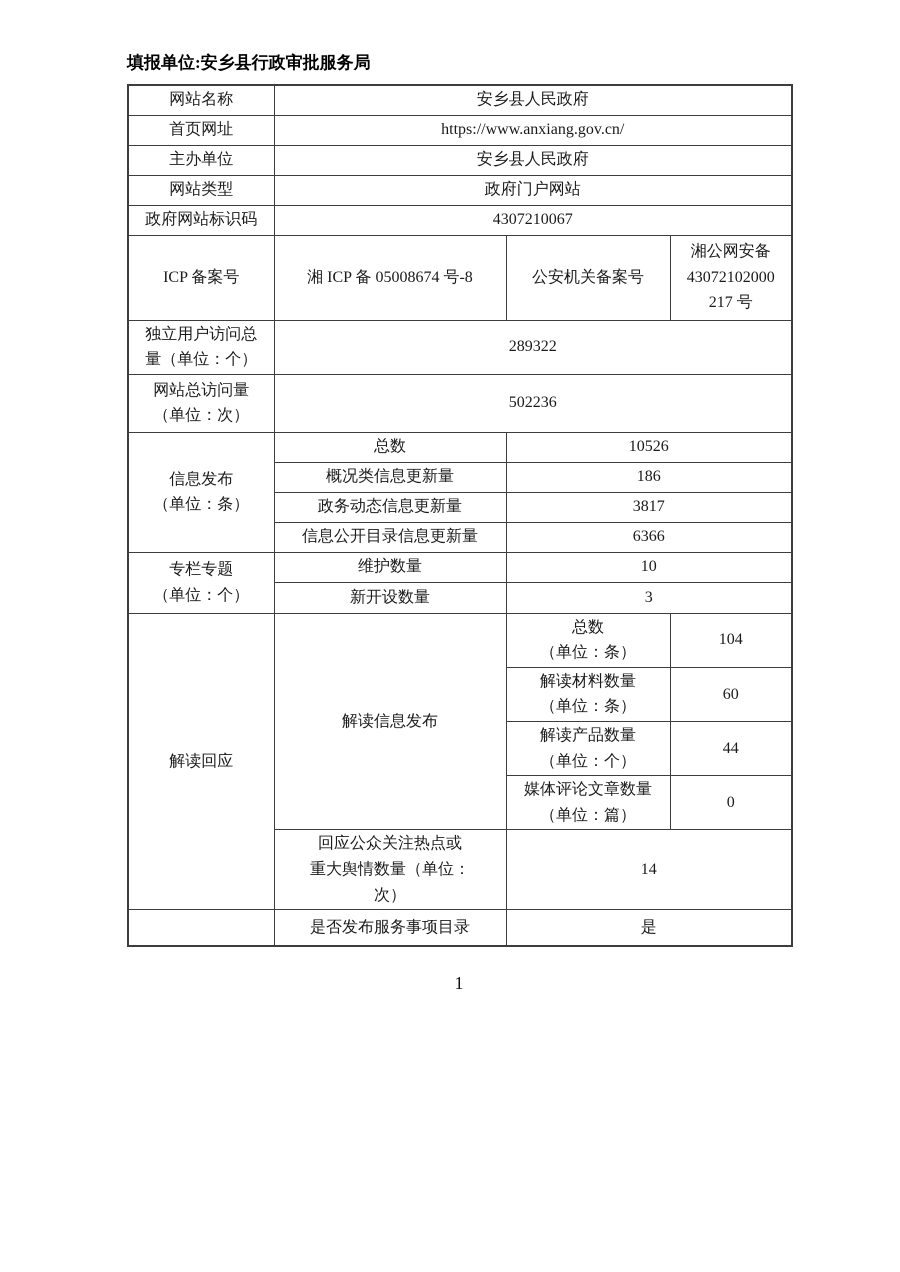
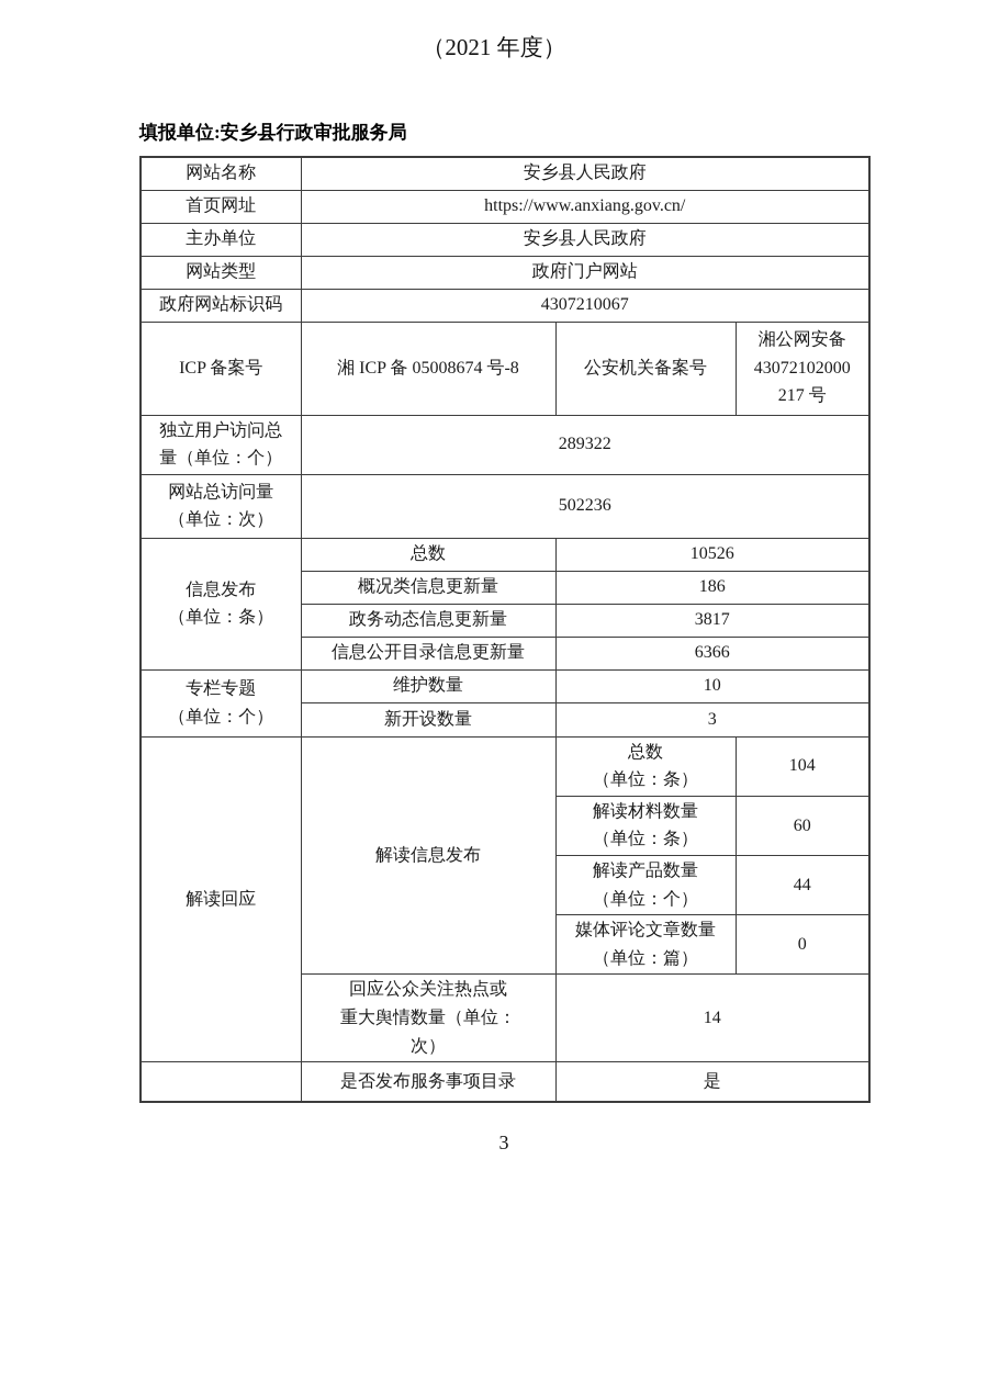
+ （2021 年度）
  填报单位:安乡县行政审批服务局
  网站名称	安乡县人民政府
  首页网址	https://www.anxiang.gov.cn/
  主办单位	安乡县人民政府
  网站类型	政府门户网站
  政府网站标识码	4307210067
  ICP 备案号	湘 ICP 备 05008674 号-8	公安机关备案号	湘公网安备 43072102000 217 号
  独立用户访问总 量（单位：个）	289322
  网站总访问量 （单位：次）	502236
  信息发布 （单位：条）	总数	10526
  概况类信息更新量	186
  政务动态信息更新量	3817
  信息公开目录信息更新量	6366
  专栏专题 （单位：个）	维护数量	10
  新开设数量	3
  解读回应	解读信息发布	总数 （单位：条）	104
  解读材料数量 （单位：条）	60
  解读产品数量 （单位：个）	44
  媒体评论文章数量 （单位：篇）	0
  回应公众关注热点或 重大舆情数量（单位： 次）	14
  	是否发布服务事项目录	是
- 1
+ 3
